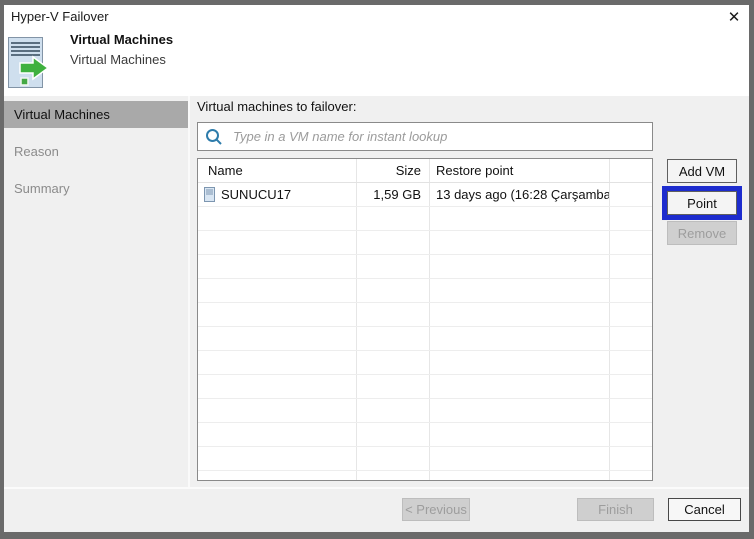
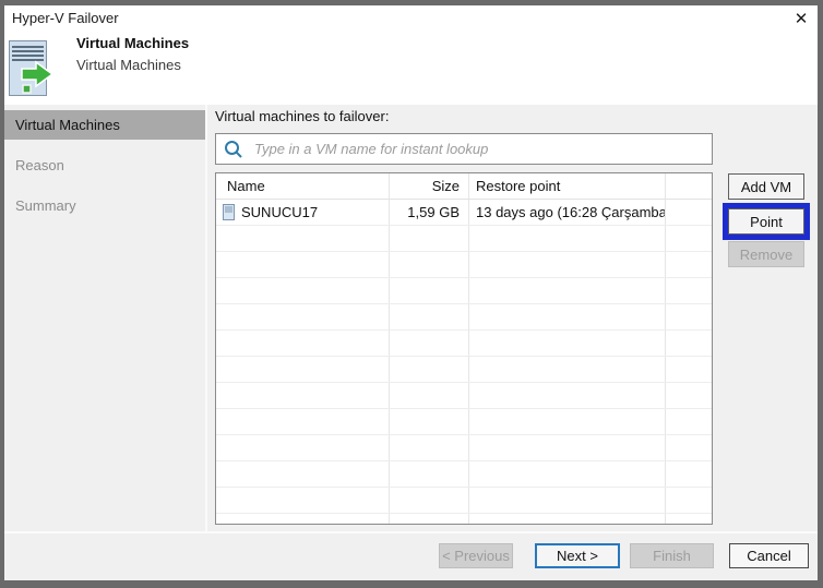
  Hyper-V Failover
  ✕
  Virtual Machines
  Virtual Machines
  Virtual Machines
  Reason
  Summary
  Virtual machines to failover:
  Type in a VM name for instant lookup
  Name
  Size
  Restore point
  SUNUCU17
  1,59 GB
  13 days ago (16:28 Çarşamba
  Add VM
  Point
  Remove
  < Previous
+ Next >
  Finish
  Cancel
